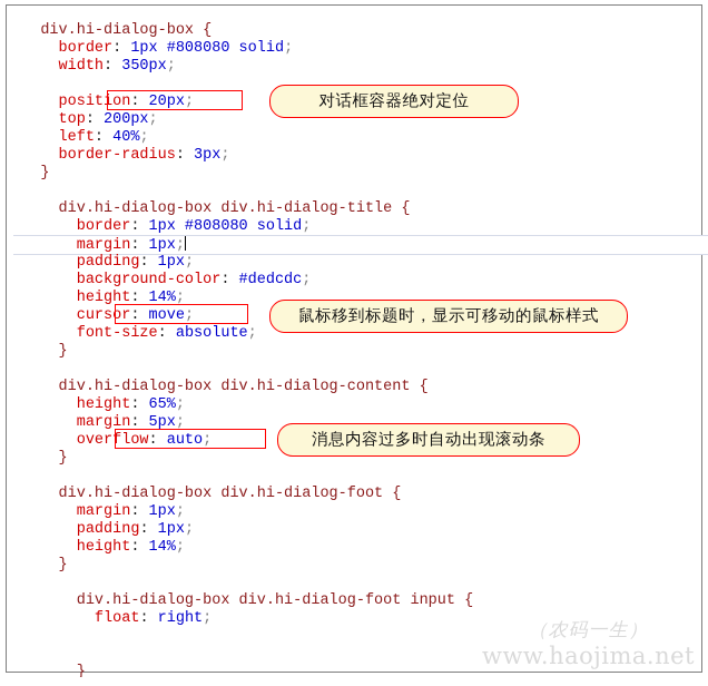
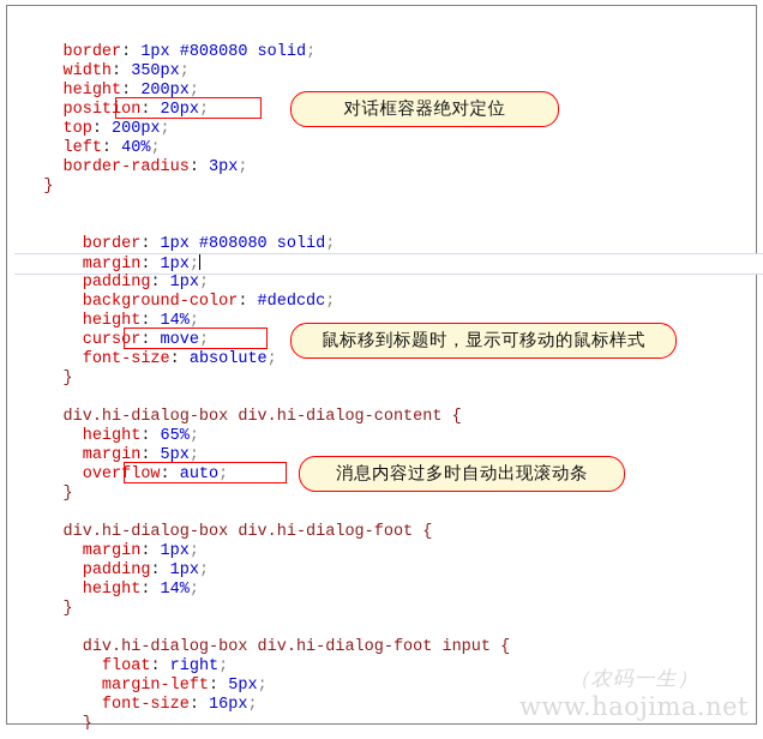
- div.hi-dialog-box {
  border: 1px #808080 solid;
  width: 350px;
+ height: 200px;
  position: 20px;
  top: 200px;
  left: 40%;
  border-radius: 3px;
  }
- div.hi-dialog-box div.hi-dialog-title {
  border: 1px #808080 solid;
  margin: 1px;
  padding: 1px;
  background-color: #dedcdc;
  height: 14%;
  cursor: move;
  font-size: absolute;
  }
  div.hi-dialog-box div.hi-dialog-content {
  height: 65%;
  margin: 5px;
  overflow: auto;
  }
  div.hi-dialog-box div.hi-dialog-foot {
  margin: 1px;
  padding: 1px;
  height: 14%;
  }
  div.hi-dialog-box div.hi-dialog-foot input {
  float: right;
+ margin-left: 5px;
+ font-size: 16px;
  }
  对话框容器绝对定位
  鼠标移到标题时，显示可移动的鼠标样式
  消息内容过多时自动出现滚动条
  （农码一生）
  www.haojima.net
